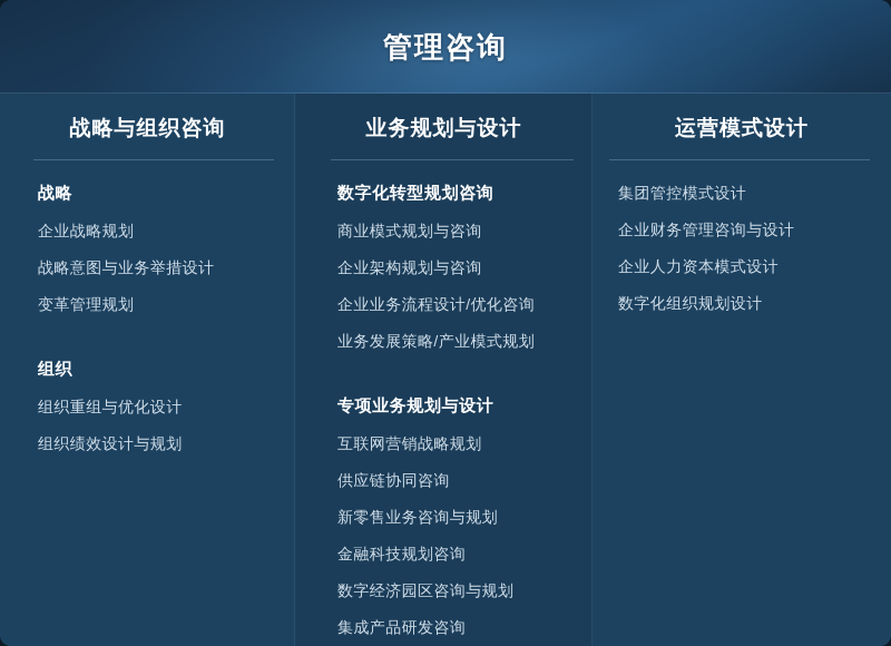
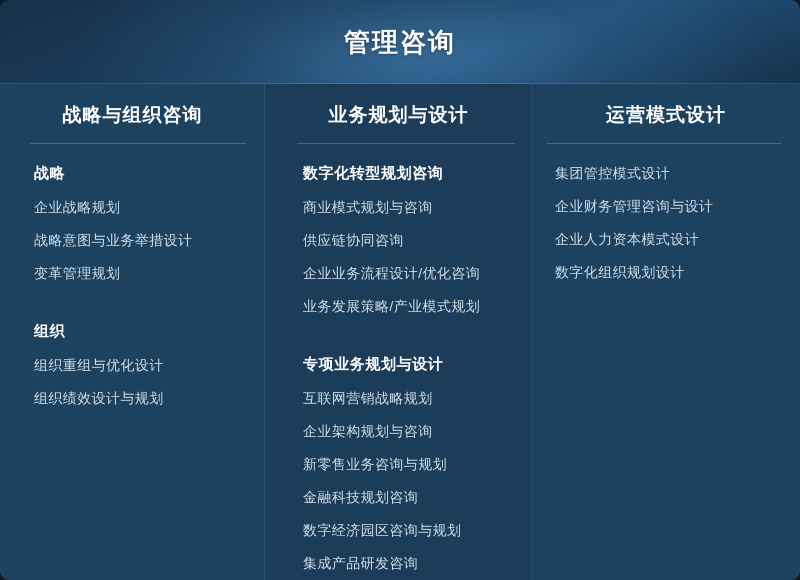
  管理咨询
  战略与组织咨询
  战略
  企业战略规划
  战略意图与业务举措设计
  变革管理规划
  组织
  组织重组与优化设计
  组织绩效设计与规划
  业务规划与设计
  数字化转型规划咨询
  商业模式规划与咨询
- 企业架构规划与咨询
+ 供应链协同咨询
  企业业务流程设计/优化咨询
  业务发展策略/产业模式规划
  专项业务规划与设计
  互联网营销战略规划
- 供应链协同咨询
+ 企业架构规划与咨询
  新零售业务咨询与规划
  金融科技规划咨询
  数字经济园区咨询与规划
  集成产品研发咨询
  运营模式设计
  集团管控模式设计
  企业财务管理咨询与设计
  企业人力资本模式设计
  数字化组织规划设计
